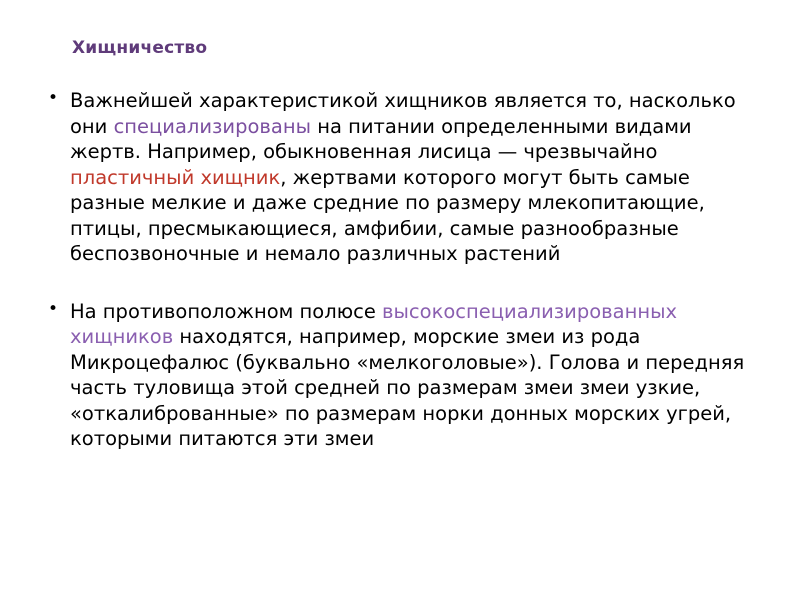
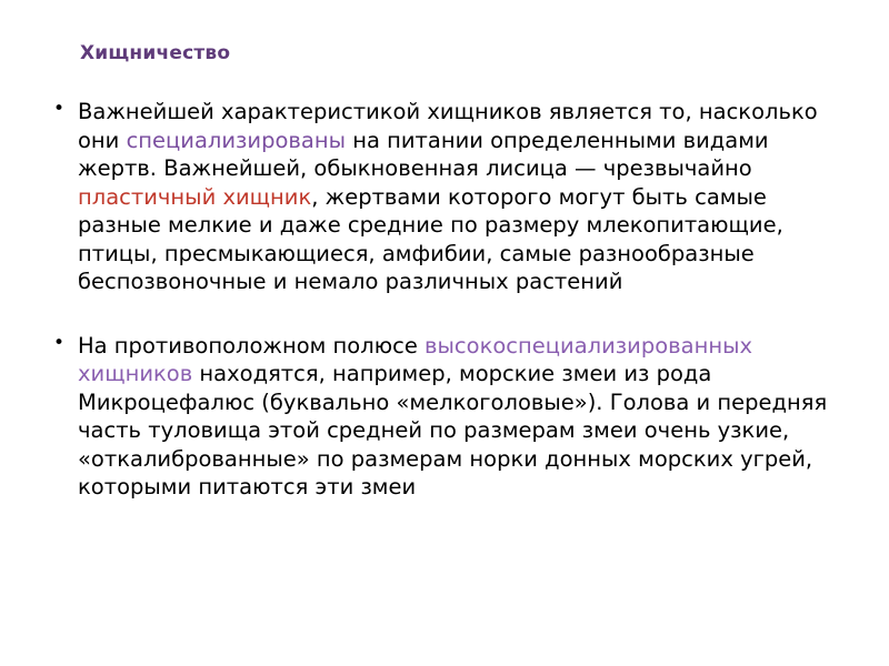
  Хищничество
- Важнейшей характеристикой хищников является то, насколько они специализированы на питании определенными видами жертв. Например, обыкновенная лисица — чрезвычайно пластичный хищник, жертвами которого могут быть самые разные мелкие и даже средние по размеру млекопитающие, птицы, пресмыкающиеся, амфибии, самые разнообразные беспозвоночные и немало различных растений
+ Важнейшей характеристикой хищников является то, насколько они специализированы на питании определенными видами жертв. Важнейшей, обыкновенная лисица — чрезвычайно пластичный хищник, жертвами которого могут быть самые разные мелкие и даже средние по размеру млекопитающие, птицы, пресмыкающиеся, амфибии, самые разнообразные беспозвоночные и немало различных растений
- На противоположном полюсе высокоспециализированных хищников находятся, например, морские змеи из рода Микроцефалюс (буквально «мелкоголовые»). Голова и передняя часть туловища этой средней по размерам змеи змеи узкие, «откалиброванные» по размерам норки донных морских угрей, которыми питаются эти змеи
+ На противоположном полюсе высокоспециализированных хищников находятся, например, морские змеи из рода Микроцефалюс (буквально «мелкоголовые»). Голова и передняя часть туловища этой средней по размерам змеи очень узкие, «откалиброванные» по размерам норки донных морских угрей, которыми питаются эти змеи
